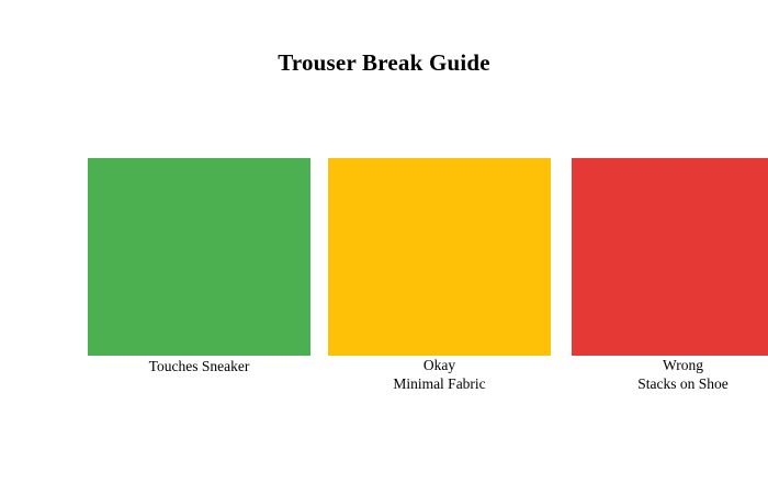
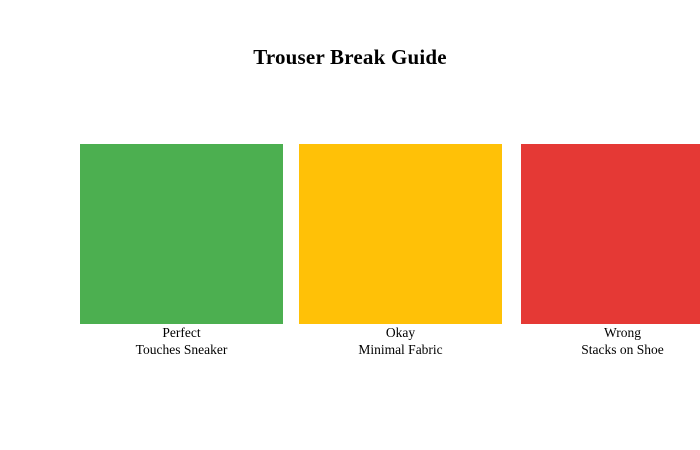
  Trouser Break Guide
+ Perfect
  Touches Sneaker
  Okay
  Minimal Fabric
  Wrong
  Stacks on Shoe
